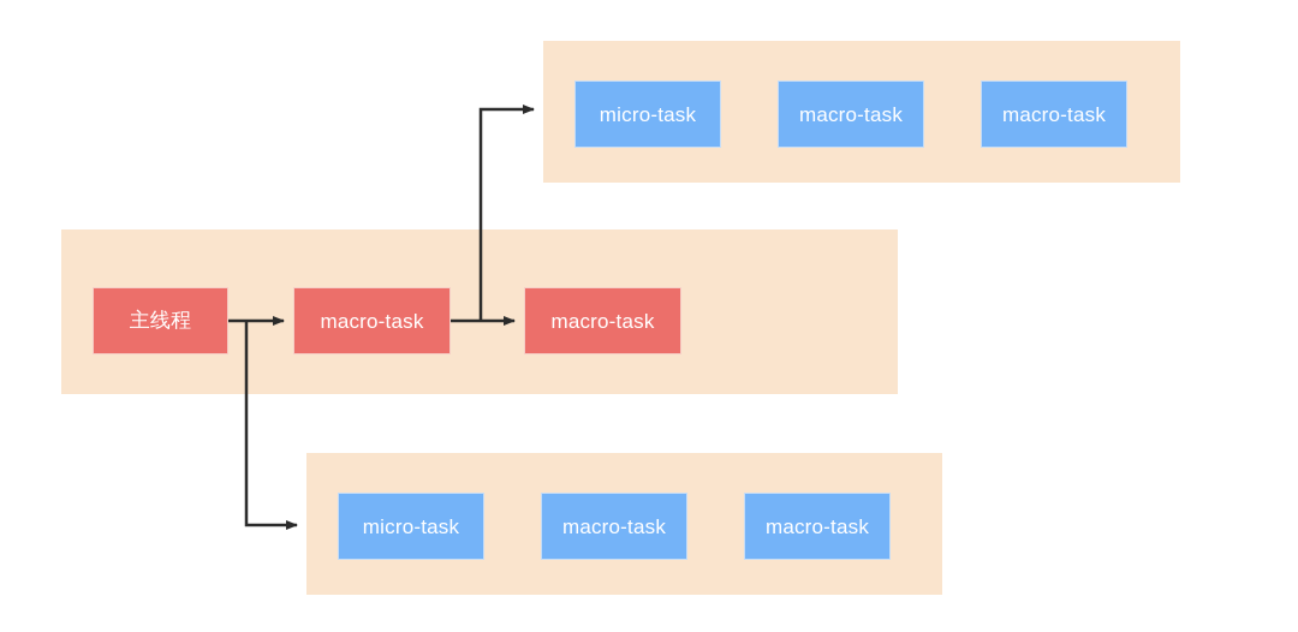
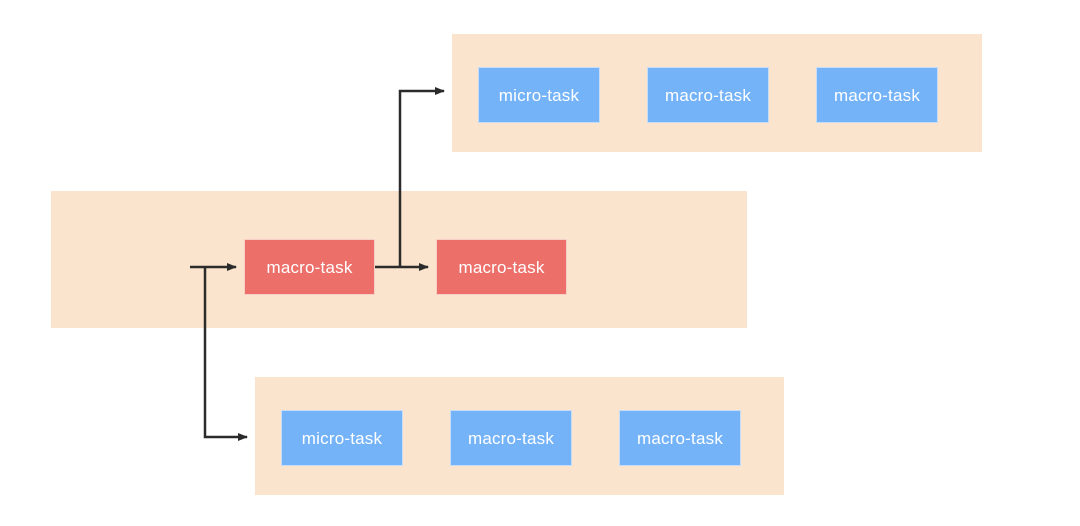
  micro-task
  macro-task
  macro-task
- 主线程
  macro-task
  macro-task
  micro-task
  macro-task
  macro-task
